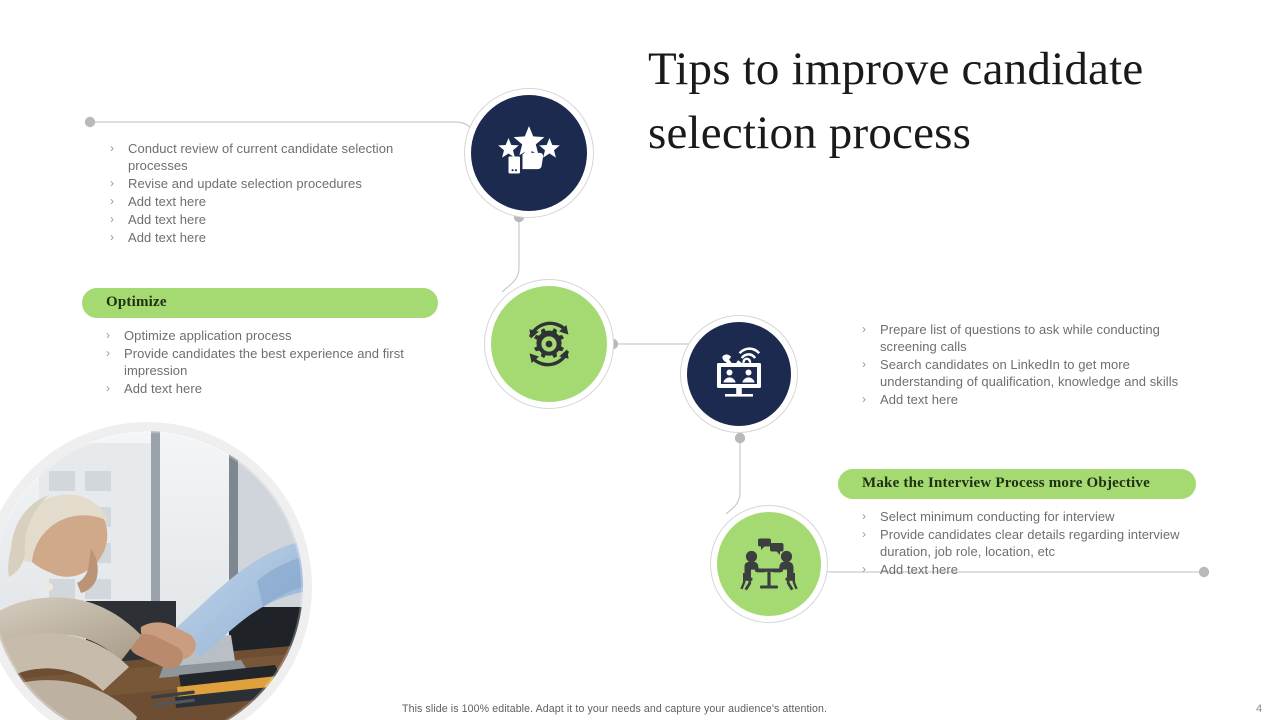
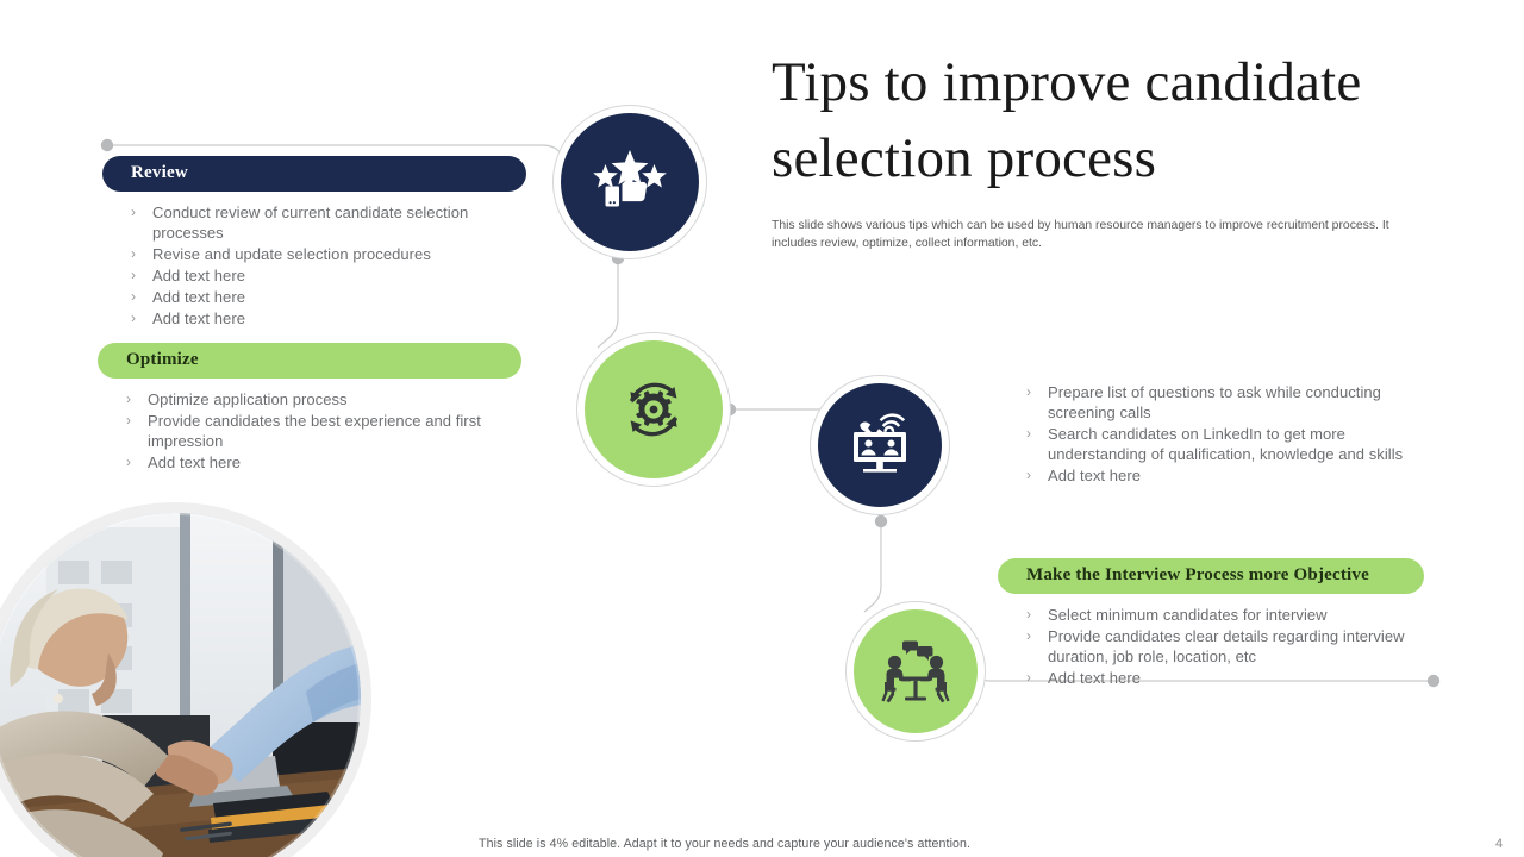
  Tips to improve candidate
  selection process
+ This slide shows various tips which can be used by human resource managers to improve recruitment process. It includes review, optimize, collect information, etc.
+ Review
  ›
  Conduct review of current candidate selection processes
  ›
  Revise and update selection procedures
  ›
  Add text here
  ›
  Add text here
  ›
  Add text here
  Optimize
  ›
  Optimize application process
  ›
  Provide candidates the best experience and first impression
  ›
  Add text here
  ›
  Prepare list of questions to ask while conducting screening calls
  ›
  Search candidates on LinkedIn to get more understanding of qualification, knowledge and skills
  ›
  Add text here
  Make the Interview Process more Objective
  ›
- Select minimum conducting for interview
+ Select minimum candidates for interview
  ›
  Provide candidates clear details regarding interview duration, job role, location, etc
  ›
  Add text here
- This slide is 100% editable. Adapt it to your needs and capture your audience's attention.
+ This slide is 4% editable. Adapt it to your needs and capture your audience's attention.
  4
